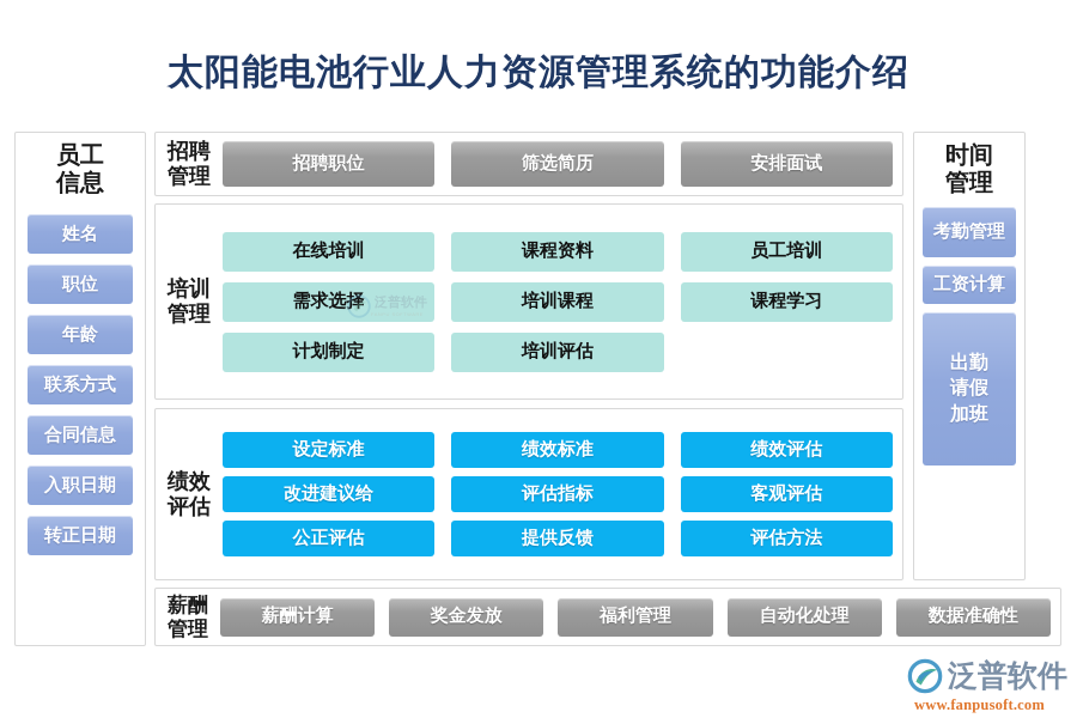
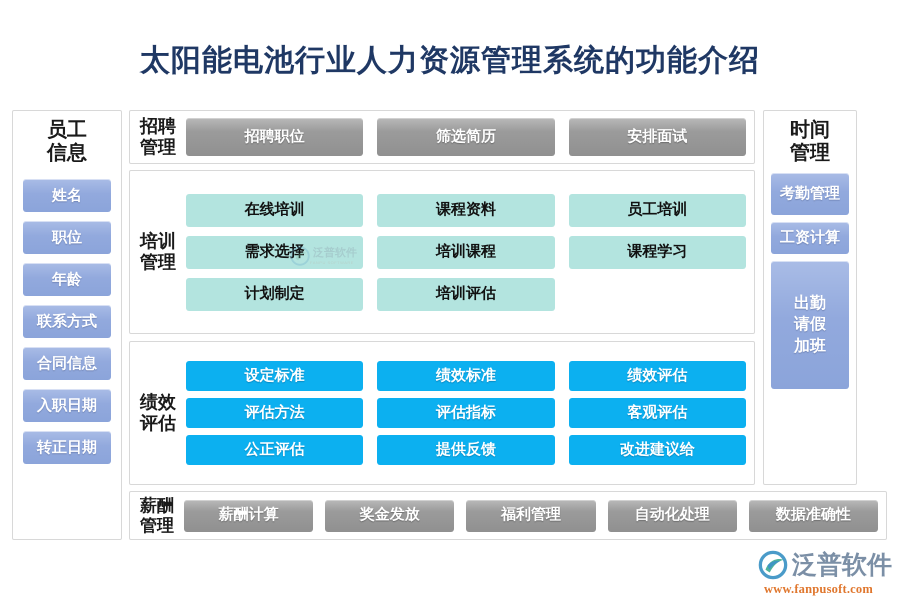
  太阳能电池行业人力资源管理系统的功能介绍
  员工
  信息
  姓名
  职位
  年龄
  联系方式
  合同信息
  入职日期
  转正日期
  时间
  管理
  考勤管理
  工资计算
  出勤
  请假
  加班
  招聘
  管理
  招聘职位
  筛选简历
  安排面试
  培训
  管理
  在线培训
  课程资料
  员工培训
  需求选择
  培训课程
  课程学习
  计划制定
  培训评估
  绩效
  评估
  设定标准
  绩效标准
  绩效评估
- 改进建议给
+ 评估方法
  评估指标
  客观评估
  公正评估
  提供反馈
- 评估方法
+ 改进建议给
  薪酬
  管理
  薪酬计算
  奖金发放
  福利管理
  自动化处理
  数据准确性
  泛普软件
  www.fanpusoft.com
